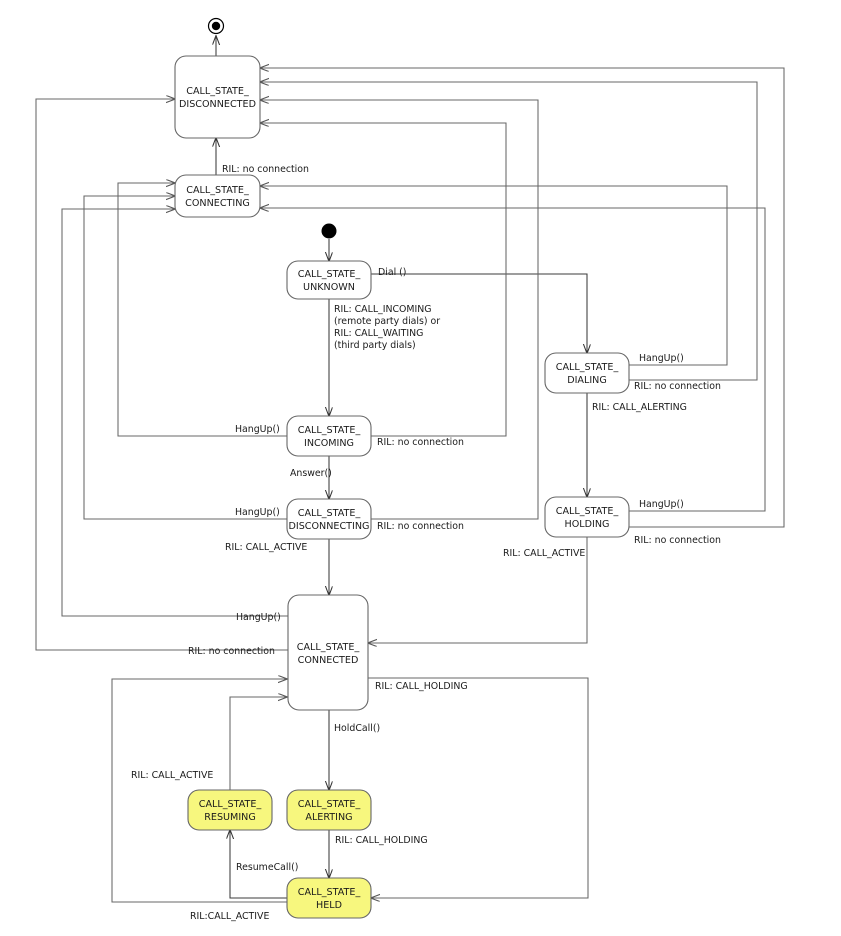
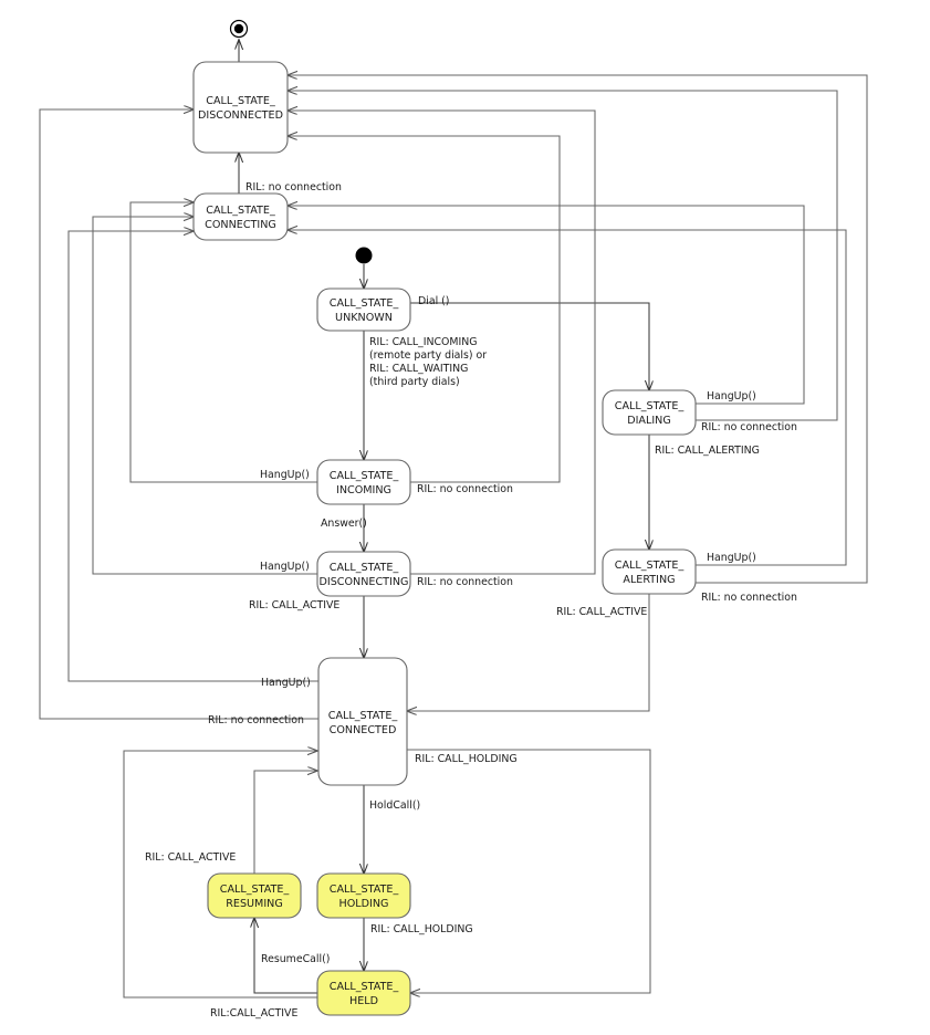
  CALL_STATE_
  DISCONNECTED
  CALL_STATE_
  CONNECTING
  CALL_STATE_
  UNKNOWN
  CALL_STATE_
  INCOMING
  CALL_STATE_
  DISCONNECTING
  CALL_STATE_
  CONNECTED
  CALL_STATE_
  DIALING
  CALL_STATE_
- HOLDING
+ ALERTING
  CALL_STATE_
  RESUMING
  CALL_STATE_
- ALERTING
+ HOLDING
  CALL_STATE_
  HELD
  RIL: no connection
  Dial ()
  RIL: CALL_INCOMING
  (remote party dials) or
  RIL: CALL_WAITING
  (third party dials)
  HangUp()
  RIL: no connection
  Answer()
  HangUp()
  RIL: no connection
  RIL: CALL_ACTIVE
  HangUp()
  RIL: no connection
  RIL: CALL_ALERTING
  HangUp()
  RIL: no connection
  RIL: CALL_ACTIVE
  HangUp()
  RIL: no connection
  RIL: CALL_HOLDING
  HoldCall()
  RIL: CALL_ACTIVE
  RIL: CALL_HOLDING
  ResumeCall()
  RIL:CALL_ACTIVE
